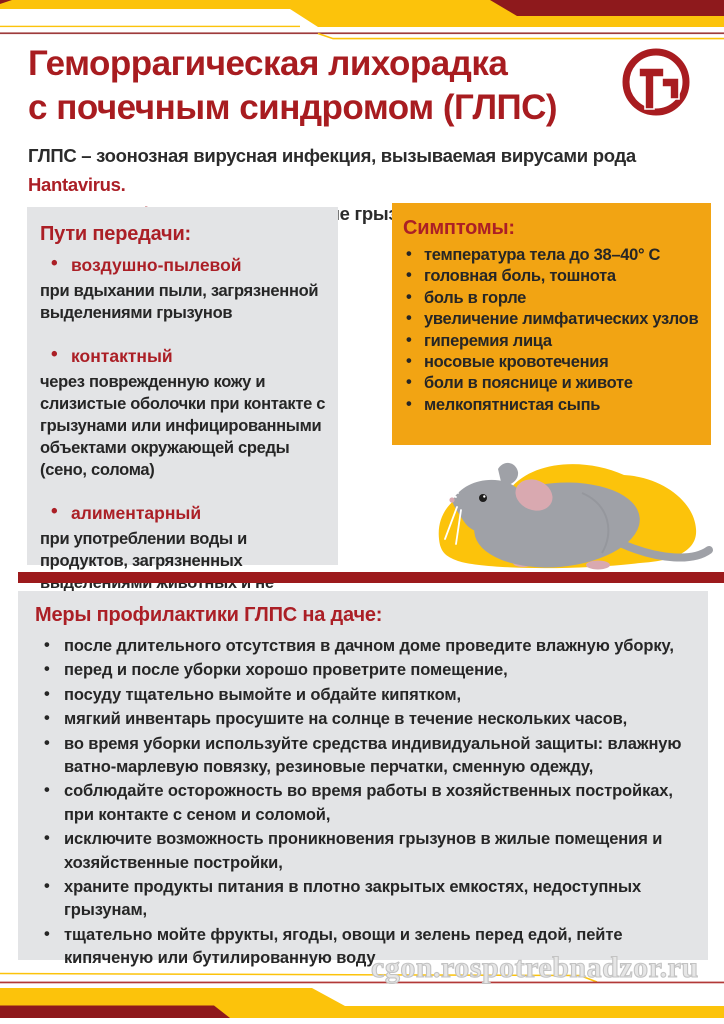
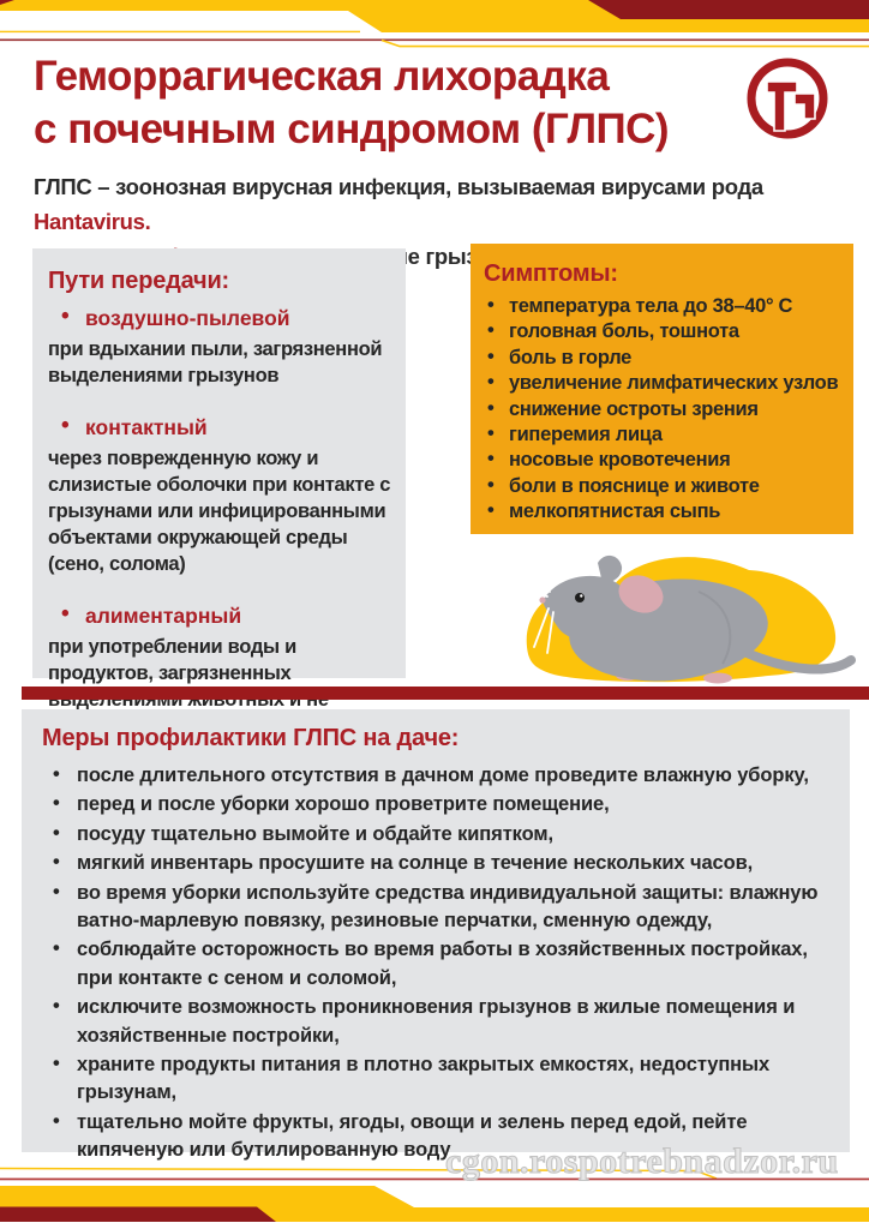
  Геморрагическая лихорадка
  с почечным синдромом (ГЛПС)
  ГЛПС – зоонозная вирусная инфекция, вызываемая вирусами рода Hantavirus.
  Пути передачи:
  воздушно-пылевой
  при вдыхании пыли, загрязненной выделениями грызунов
  контактный
  через поврежденную кожу и слизистые оболочки при контакте с грызунами или инфицированными объектами окружающей среды (сено, солома)
  алиментарный
  Симптомы:
  температура тела до 38–40° С
  головная боль, тошнота
  боль в горле
  увеличение лимфатических узлов
+ снижение остроты зрения
  гиперемия лица
  носовые кровотечения
  боли в пояснице и животе
  мелкопятнистая сыпь
  Меры профилактики ГЛПС на даче:
  после длительного отсутствия в дачном доме проведите влажную уборку,
  перед и после уборки хорошо проветрите помещение,
  посуду тщательно вымойте и обдайте кипятком,
  мягкий инвентарь просушите на солнце в течение нескольких часов,
  во время уборки используйте средства индивидуальной защиты: влажную ватно-марлевую повязку, резиновые перчатки, сменную одежду,
  соблюдайте осторожность во время работы в хозяйственных постройках, при контакте с сеном и соломой,
  исключите возможность проникновения грызунов в жилые помещения и хозяйственные постройки,
  храните продукты питания в плотно закрытых емкостях, недоступных грызунам,
  тщательно мойте фрукты, ягоды, овощи и зелень перед едой, пейте кипяченую или бутилированную воду
  cgon.rospotrebnadzor.ru
